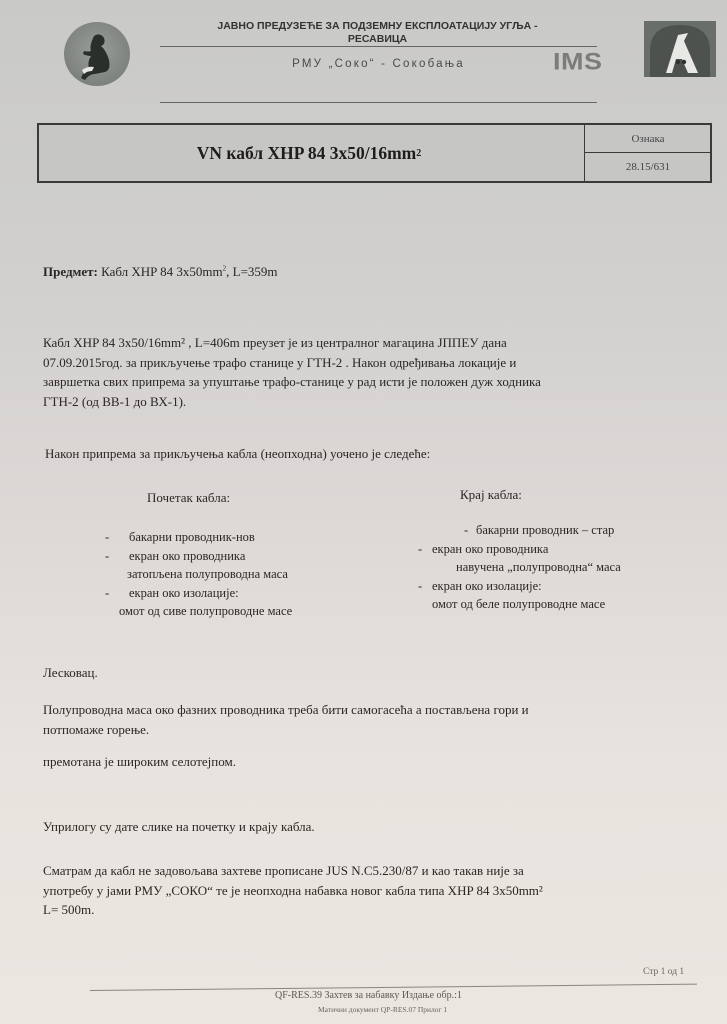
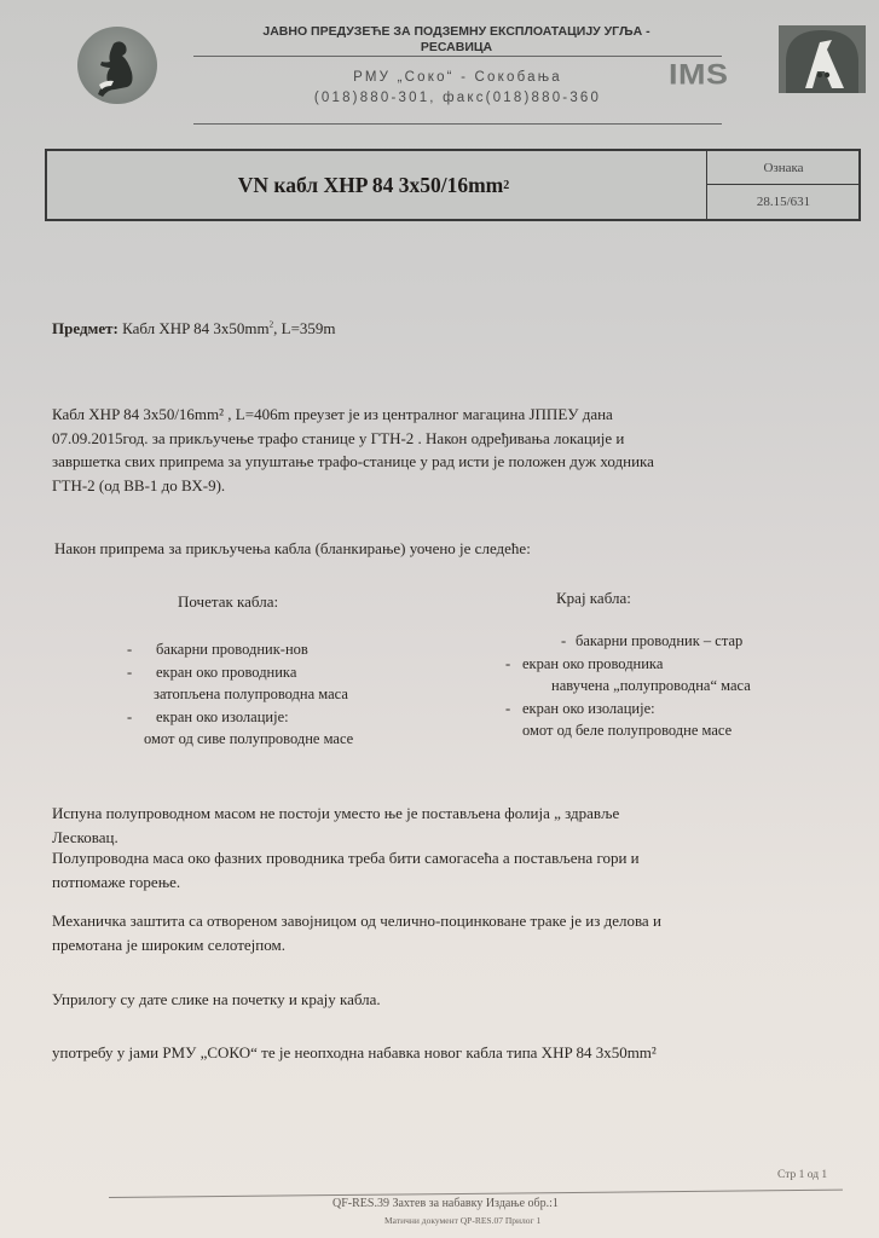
  ЈАВНО ПРЕДУЗЕЋЕ ЗА ПОДЗЕМНУ ЕКСПЛОАТАЦИЈУ УГЉА -
  РЕСАВИЦА
  РМУ „Соко“ - Сокобања
+ (018)880-301, факс(018)880-360
  IMS
  VN кабл XHP 84 3x50/16mm
  2
  Ознака
  28.15/631
  Предмет: Кабл XHP 84 3x50mm2, L=359m
  Кабл XHP 84 3x50/16mm² , L=406m преузет је из централног магацина ЈППЕУ дана
  07.09.2015год. за прикључење трафо станице у ГТН-2 . Након одређивања локације и
  завршетка свих припрема за упуштање трафо-станице у рад исти је положен дуж ходника
- ГТН-2 (од ВВ-1 до ВХ-1).
+ ГТН-2 (од ВВ-1 до ВХ-9).
- Након припрема за прикључења кабла (неопходна) уочено је следеће:
+ Након припрема за прикључења кабла (бланкирање) уочено је следеће:
  Почетак кабла:
  Крај кабла:
  -
  бакарни проводник-нов
  -
  екран око проводника
  затопљена полупроводна маса
  -
  екран око изолације:
  омот од сиве полупроводне масе
  -
  бакарни проводник – стар
  -
  екран око проводника
  навучена „полупроводна“ маса
  -
  екран око изолације:
  омот од беле полупроводне масе
+ Испуна полупроводном масом не постоји уместо ње је постављена фолија „ здравље
  Лесковац.
  Полупроводна маса око фазних проводника треба бити самогасећа а постављена гори и
  потпомаже горење.
+ Механичка заштита са отвореном завојницом од челично-поцинковане траке је из делова и
  премотана је широким селотејпом.
  Уприлогу су дате слике на почетку и крају кабла.
- Сматрам да кабл не задовољава захтеве прописане JUS N.C5.230/87 и као такав није за
  употребу у јами РМУ „СОКО“ те је неопходна набавка новог кабла типа XHP 84 3x50mm²
- L= 500m.
  Стр 1 од 1
  QF-RES.39 Захтев за набавку Издање обр.:1
  Матични документ QP-RES.07 Прилог 1
